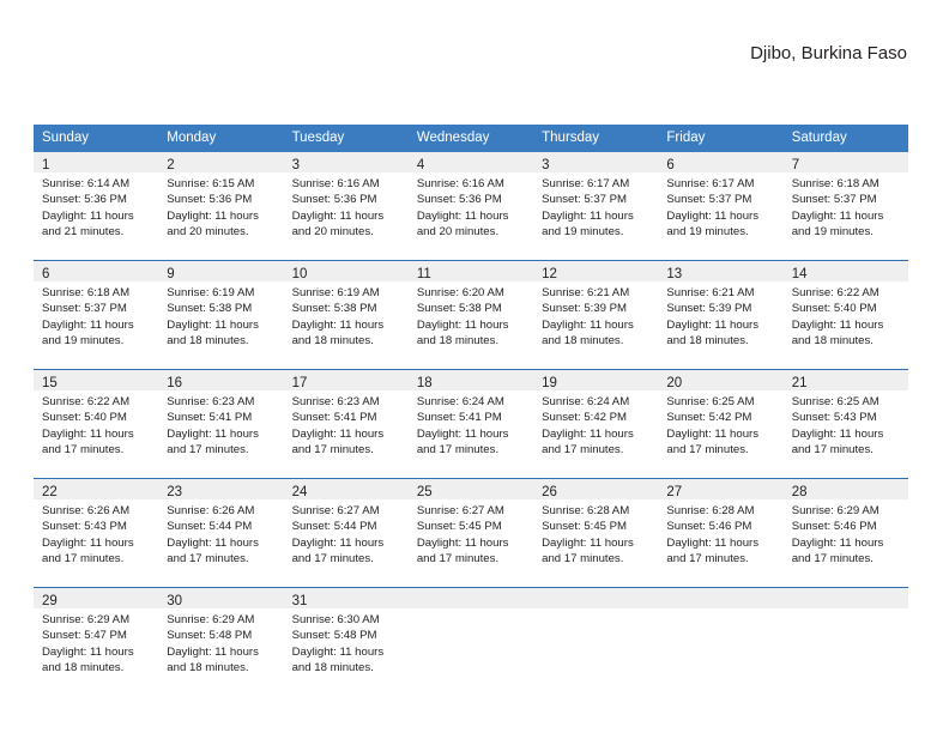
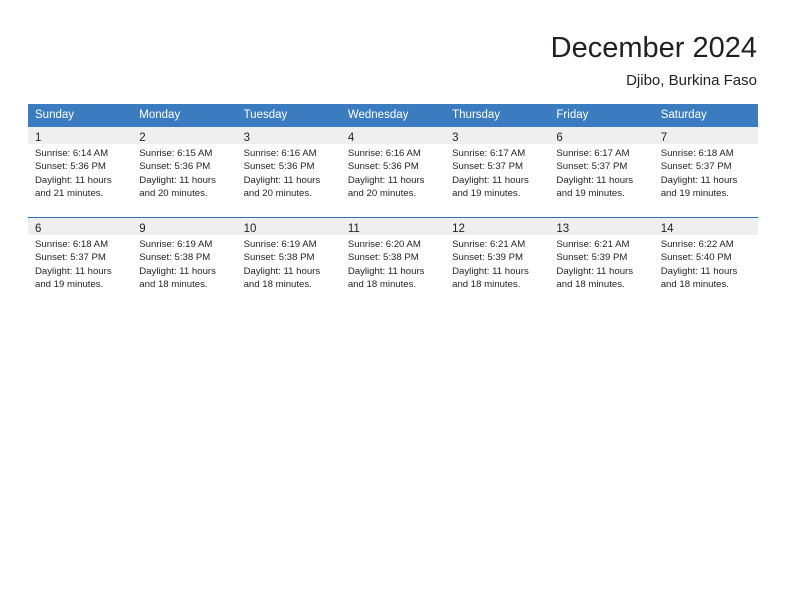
+ December 2024
  Djibo, Burkina Faso
  Sunday	Monday	Tuesday	Wednesday	Thursday	Friday	Saturday
  1Sunrise: 6:14 AMSunset: 5:36 PMDaylight: 11 hoursand 21 minutes.	2Sunrise: 6:15 AMSunset: 5:36 PMDaylight: 11 hoursand 20 minutes.	3Sunrise: 6:16 AMSunset: 5:36 PMDaylight: 11 hoursand 20 minutes.	4Sunrise: 6:16 AMSunset: 5:36 PMDaylight: 11 hoursand 20 minutes.	3Sunrise: 6:17 AMSunset: 5:37 PMDaylight: 11 hoursand 19 minutes.	6Sunrise: 6:17 AMSunset: 5:37 PMDaylight: 11 hoursand 19 minutes.	7Sunrise: 6:18 AMSunset: 5:37 PMDaylight: 11 hoursand 19 minutes.
  6Sunrise: 6:18 AMSunset: 5:37 PMDaylight: 11 hoursand 19 minutes.	9Sunrise: 6:19 AMSunset: 5:38 PMDaylight: 11 hoursand 18 minutes.	10Sunrise: 6:19 AMSunset: 5:38 PMDaylight: 11 hoursand 18 minutes.	11Sunrise: 6:20 AMSunset: 5:38 PMDaylight: 11 hoursand 18 minutes.	12Sunrise: 6:21 AMSunset: 5:39 PMDaylight: 11 hoursand 18 minutes.	13Sunrise: 6:21 AMSunset: 5:39 PMDaylight: 11 hoursand 18 minutes.	14Sunrise: 6:22 AMSunset: 5:40 PMDaylight: 11 hoursand 18 minutes.
- 15Sunrise: 6:22 AMSunset: 5:40 PMDaylight: 11 hoursand 17 minutes.	16Sunrise: 6:23 AMSunset: 5:41 PMDaylight: 11 hoursand 17 minutes.	17Sunrise: 6:23 AMSunset: 5:41 PMDaylight: 11 hoursand 17 minutes.	18Sunrise: 6:24 AMSunset: 5:41 PMDaylight: 11 hoursand 17 minutes.	19Sunrise: 6:24 AMSunset: 5:42 PMDaylight: 11 hoursand 17 minutes.	20Sunrise: 6:25 AMSunset: 5:42 PMDaylight: 11 hoursand 17 minutes.	21Sunrise: 6:25 AMSunset: 5:43 PMDaylight: 11 hoursand 17 minutes.
- 22Sunrise: 6:26 AMSunset: 5:43 PMDaylight: 11 hoursand 17 minutes.	23Sunrise: 6:26 AMSunset: 5:44 PMDaylight: 11 hoursand 17 minutes.	24Sunrise: 6:27 AMSunset: 5:44 PMDaylight: 11 hoursand 17 minutes.	25Sunrise: 6:27 AMSunset: 5:45 PMDaylight: 11 hoursand 17 minutes.	26Sunrise: 6:28 AMSunset: 5:45 PMDaylight: 11 hoursand 17 minutes.	27Sunrise: 6:28 AMSunset: 5:46 PMDaylight: 11 hoursand 17 minutes.	28Sunrise: 6:29 AMSunset: 5:46 PMDaylight: 11 hoursand 17 minutes.
- 29Sunrise: 6:29 AMSunset: 5:47 PMDaylight: 11 hoursand 18 minutes.	30Sunrise: 6:29 AMSunset: 5:48 PMDaylight: 11 hoursand 18 minutes.	31Sunrise: 6:30 AMSunset: 5:48 PMDaylight: 11 hoursand 18 minutes.
